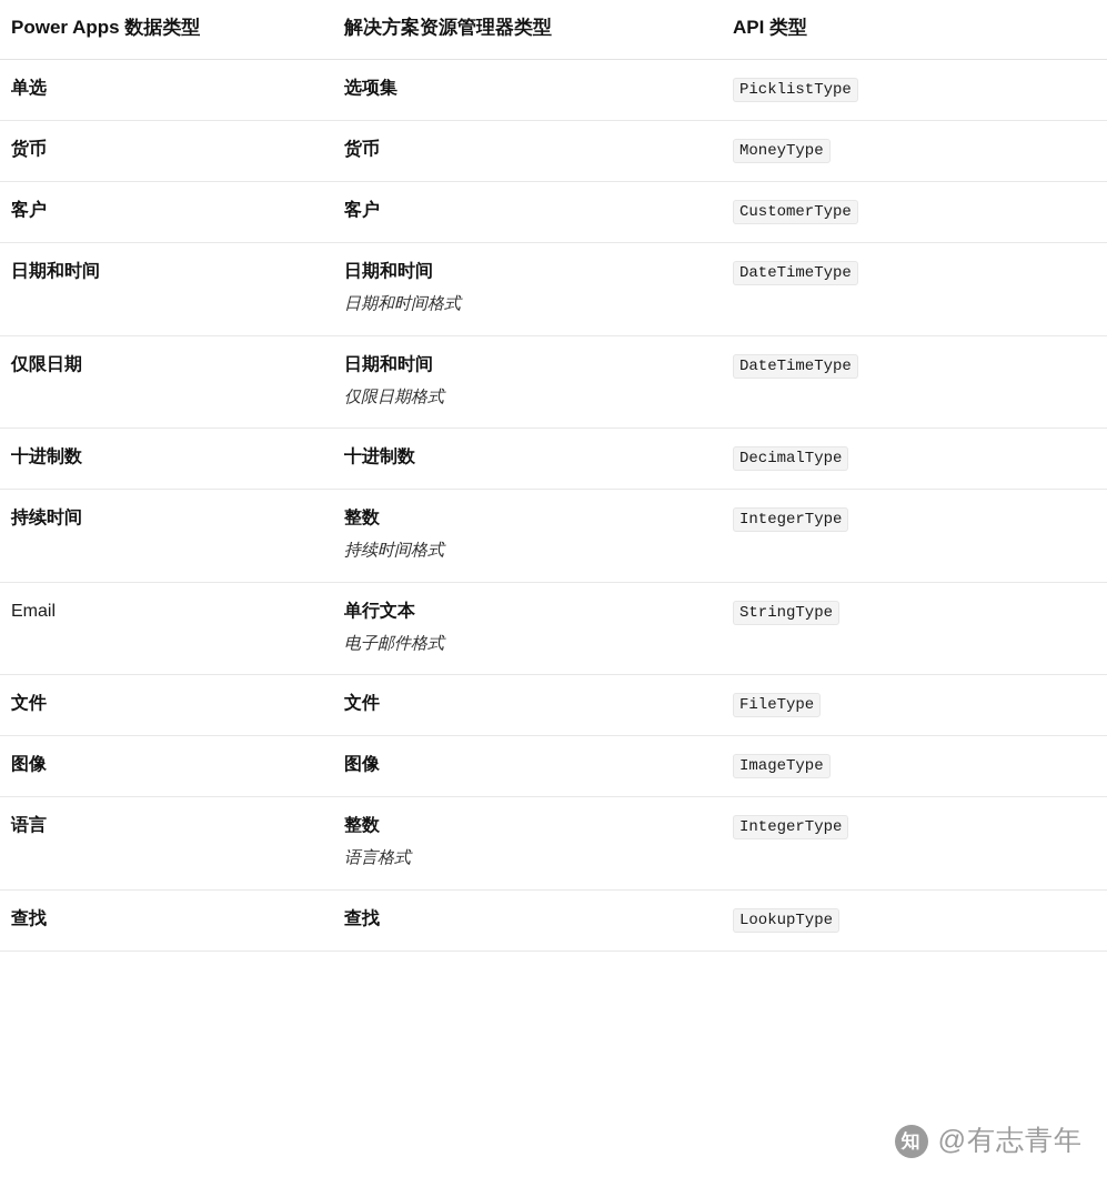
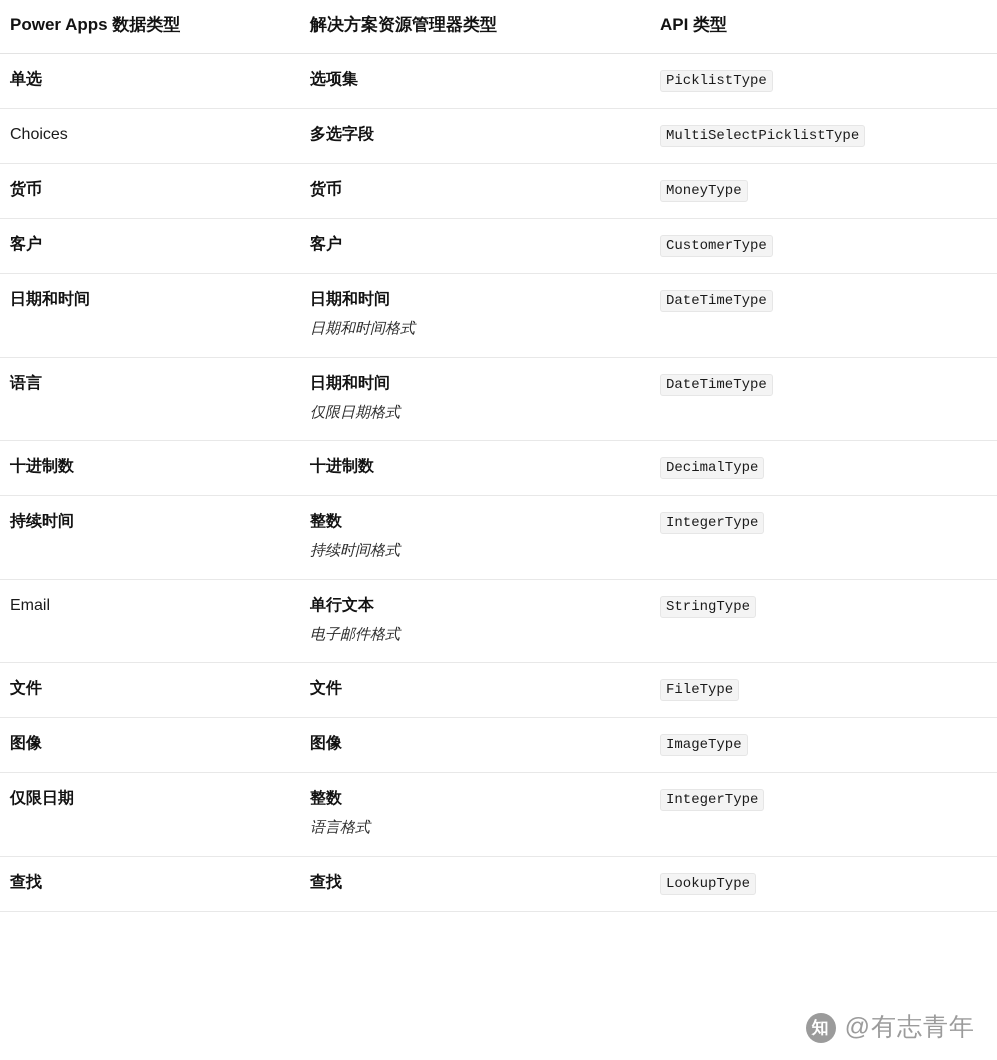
  Power Apps 数据类型	解决方案资源管理器类型	API 类型
  单选	选项集	PicklistType
+ Choices	多选字段	MultiSelectPicklistType
  货币	货币	MoneyType
  客户	客户	CustomerType
  日期和时间	日期和时间日期和时间格式	DateTimeType
- 仅限日期	日期和时间仅限日期格式	DateTimeType
+ 语言	日期和时间仅限日期格式	DateTimeType
  十进制数	十进制数	DecimalType
  持续时间	整数持续时间格式	IntegerType
  Email	单行文本电子邮件格式	StringType
  文件	文件	FileType
  图像	图像	ImageType
- 语言	整数语言格式	IntegerType
+ 仅限日期	整数语言格式	IntegerType
  查找	查找	LookupType
  知
  @有志青年
